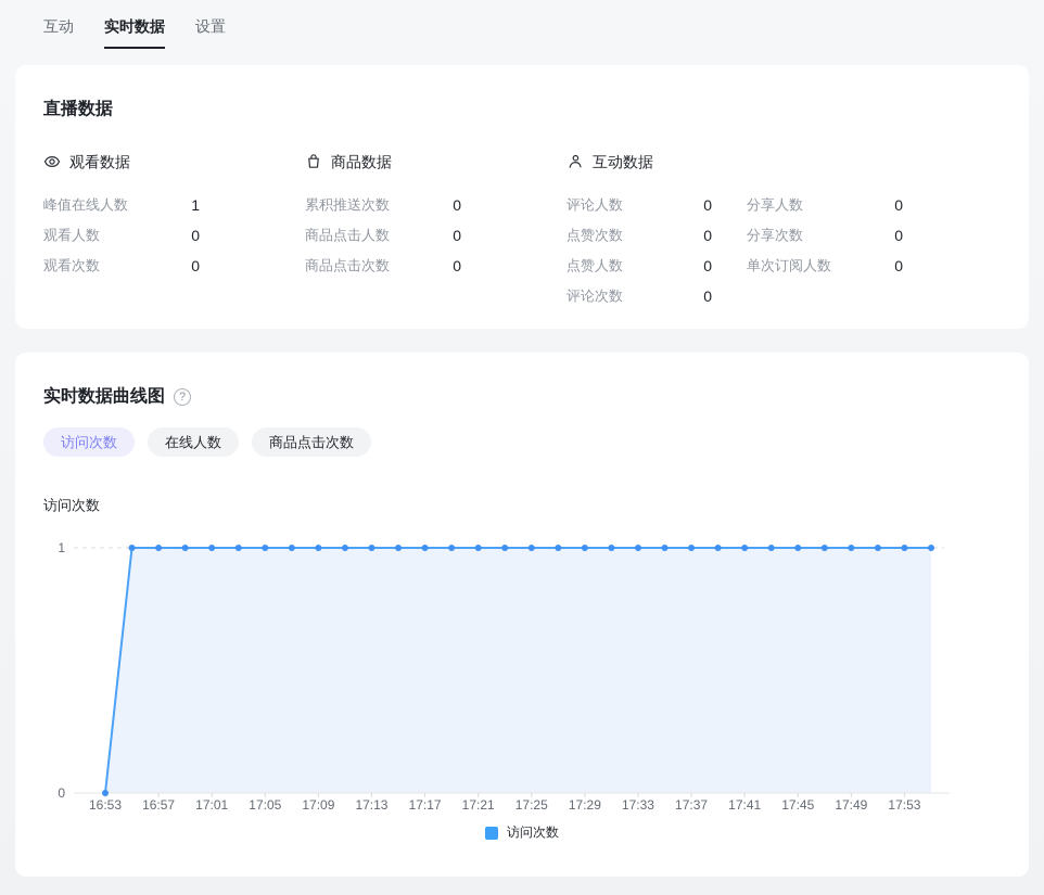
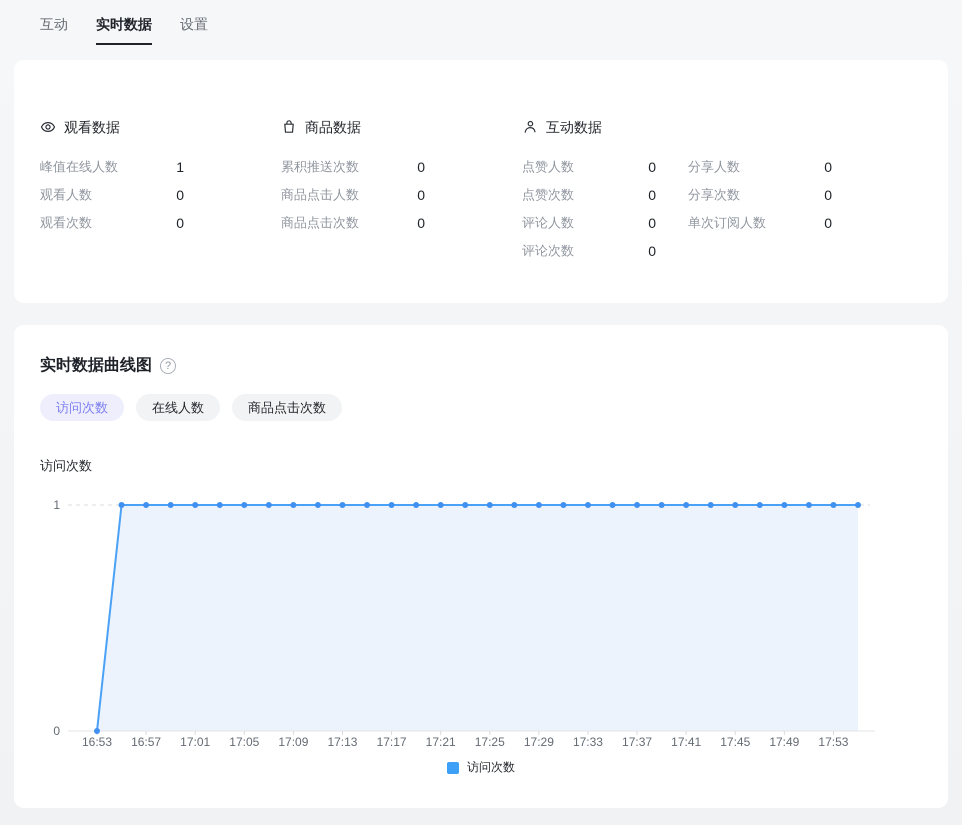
  互动
  实时数据
  设置
- 直播数据
  观看数据
  峰值在线人数
  1
  观看人数
  0
  观看次数
  0
  商品数据
  累积推送次数
  0
  商品点击人数
  0
  商品点击次数
  0
  互动数据
- 评论人数
+ 点赞人数
  0
  点赞次数
  0
- 点赞人数
+ 评论人数
  0
  评论次数
  0
  分享人数
  0
  分享次数
  0
  单次订阅人数
  0
  实时数据曲线图
  ?
  访问次数
  在线人数
  商品点击次数
  访问次数
  16:53
  16:57
  17:01
  17:05
  17:09
  17:13
  17:17
  17:21
  17:25
  17:29
  17:33
  17:37
  17:41
  17:45
  17:49
  17:53
  0
  1
  访问次数
